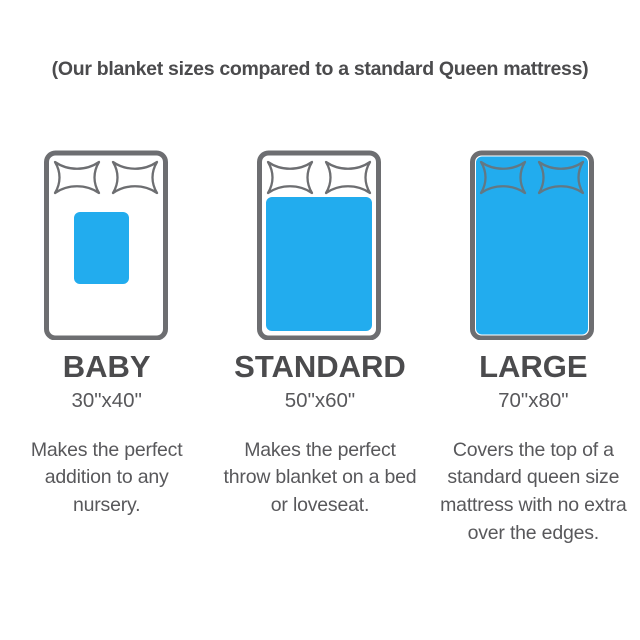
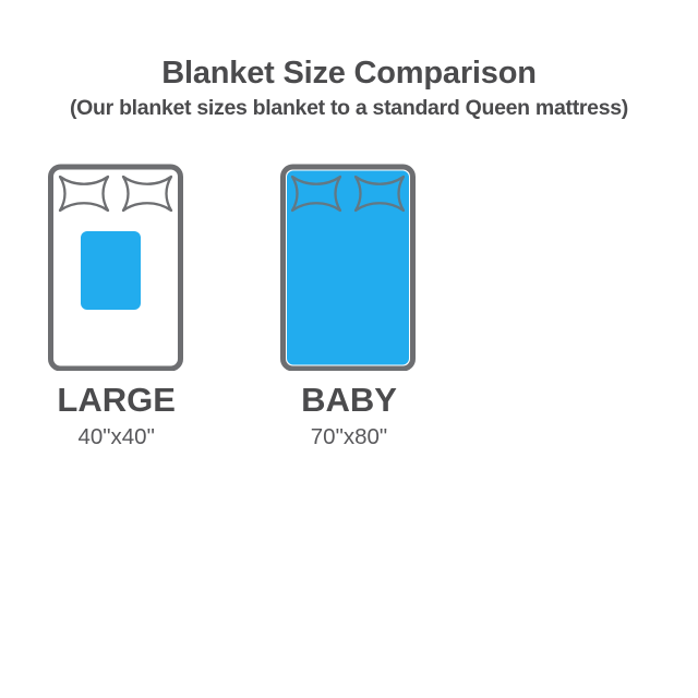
+ Blanket Size Comparison
- (Our blanket sizes compared to a standard Queen mattress)
+ (Our blanket sizes blanket to a standard Queen mattress)
- BABY
+ LARGE
- 30"x40"
+ 40"x40"
- Makes the perfect addition to any nursery.
- STANDARD
- 50"x60"
- Makes the perfect throw blanket on a bed or loveseat.
- LARGE
+ BABY
  70"x80"
- Covers the top of a standard queen size mattress with no extra over the edges.
